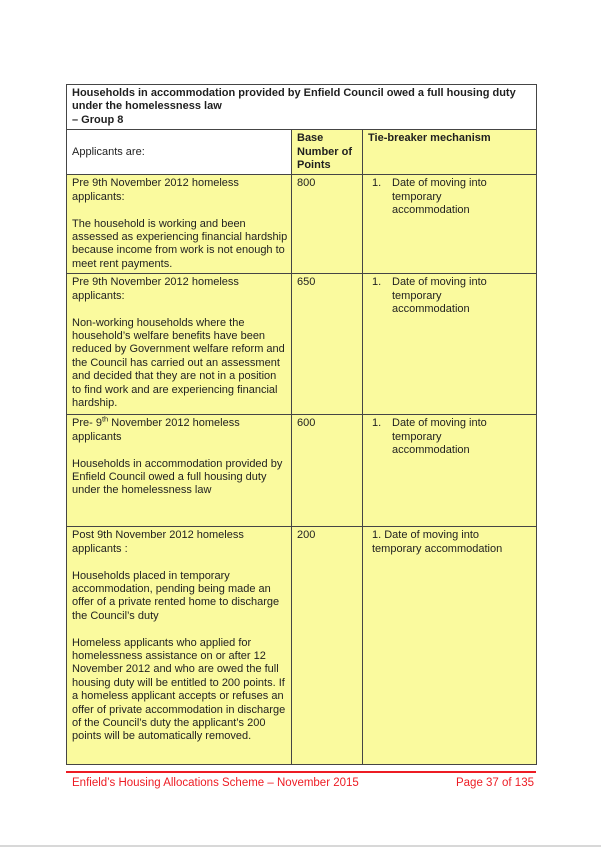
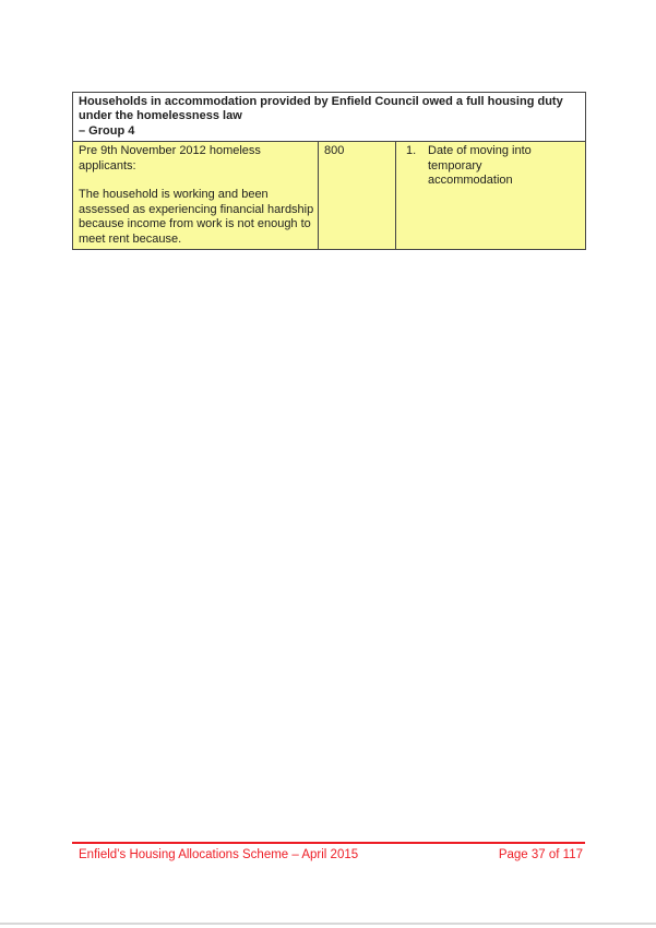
- Households in accommodation provided by Enfield Council owed a full housing duty under the homelessness law – Group 8
+ Households in accommodation provided by Enfield Council owed a full housing duty under the homelessness law – Group 4
- Applicants are:	Base Number of Points	Tie-breaker mechanism
- Pre 9th November 2012 homeless applicants: The household is working and been assessed as experiencing financial hardship because income from work is not enough to meet rent payments.	800	1. Date of moving into temporary accommodation
+ Pre 9th November 2012 homeless applicants: The household is working and been assessed as experiencing financial hardship because income from work is not enough to meet rent because.	800	1. Date of moving into temporary accommodation
- Pre 9th November 2012 homeless applicants: Non-working households where the household’s welfare benefits have been reduced by Government welfare reform and the Council has carried out an assessment and decided that they are not in a position to find work and are experiencing financial hardship.	650	1. Date of moving into temporary accommodation
- Pre- 9th November 2012 homeless applicants Households in accommodation provided by Enfield Council owed a full housing duty under the homelessness law	600	1. Date of moving into temporary accommodation
- Post 9th November 2012 homeless applicants : Households placed in temporary accommodation, pending being made an offer of a private rented home to discharge the Council’s duty Homeless applicants who applied for homelessness assistance on or after 12 November 2012 and who are owed the full housing duty will be entitled to 200 points. If a homeless applicant accepts or refuses an offer of private accommodation in discharge of the Council’s duty the applicant’s 200 points will be automatically removed.	200	1. Date of moving into temporary accommodation
- Enfield’s Housing Allocations Scheme – November 2015
+ Enfield’s Housing Allocations Scheme – April 2015
- Page 37 of 135
+ Page 37 of 117
